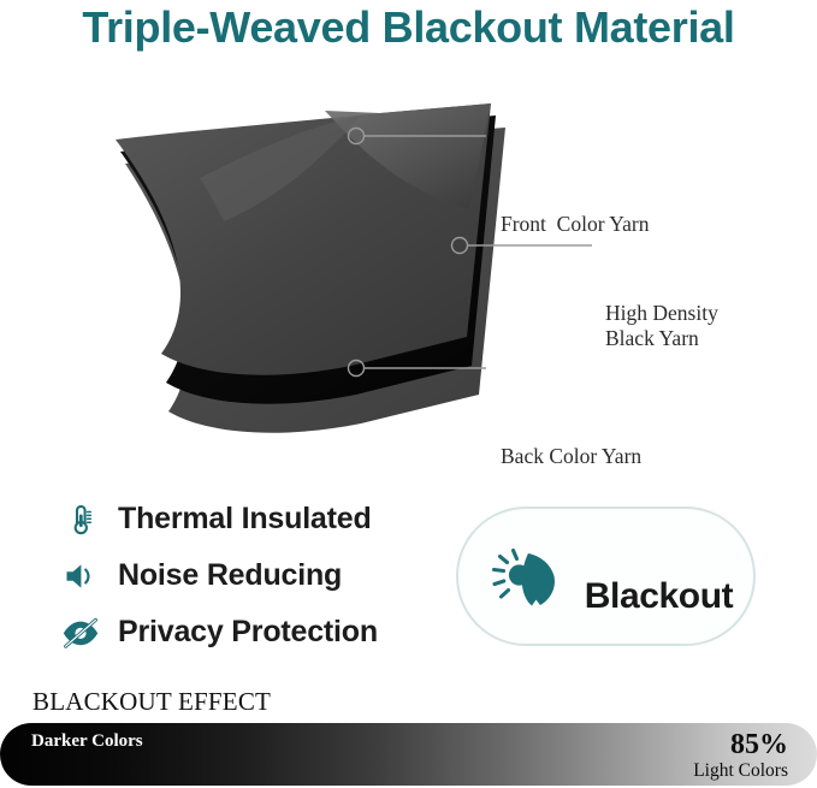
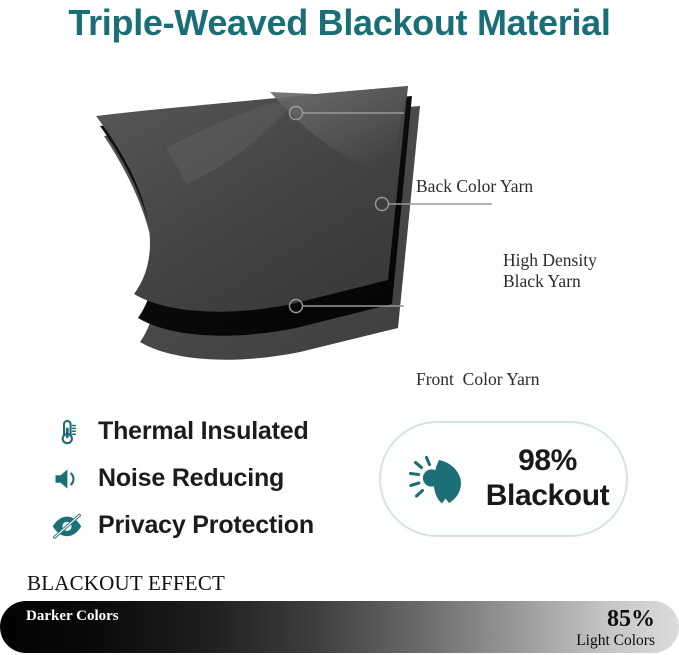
  Triple-Weaved Blackout Material
- Front Color Yarn
+ Back Color Yarn
  High Density
  Black Yarn
- Back Color Yarn
+ Front Color Yarn
  Thermal Insulated
  Noise Reducing
  Privacy Protection
+ 98%
  Blackout
  BLACKOUT EFFECT
  Darker Colors
  85%
  Light Colors
